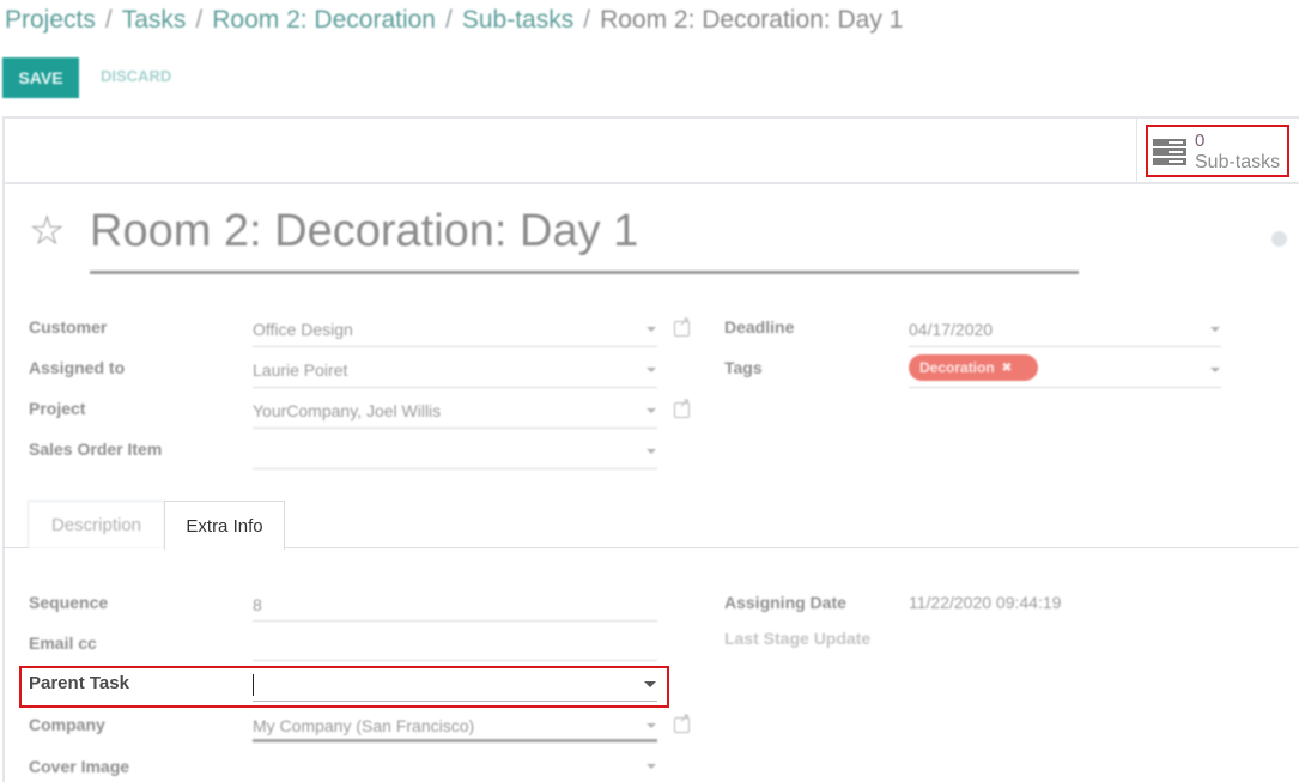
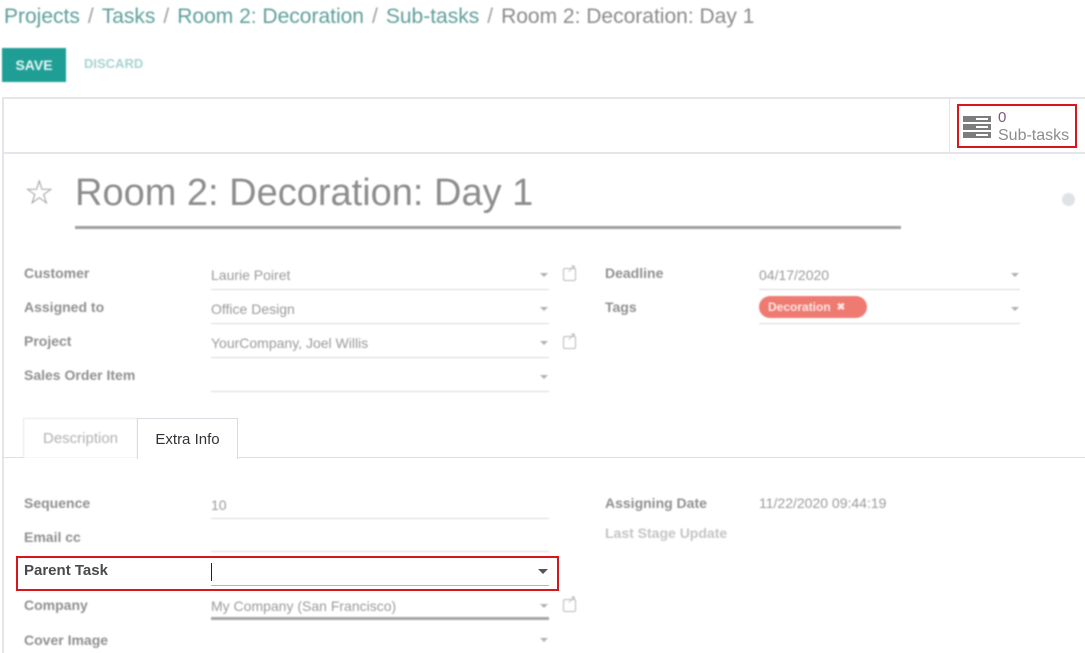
  Projects / Tasks / Room 2: Decoration / Sub-tasks / Room 2: Decoration: Day 1
  SAVE
  DISCARD
  0
  Sub-tasks
  ☆
  Room 2: Decoration: Day 1
  Customer
- Office Design
+ Laurie Poiret
  Assigned to
- Laurie Poiret
+ Office Design
  Project
  YourCompany, Joel Willis
  Sales Order Item
  Deadline
  04/17/2020
  Tags
  Decoration
  ✖
  Description
  Extra Info
  Sequence
- 8
+ 10
  Email cc
  Company
  My Company (San Francisco)
  Cover Image
  Assigning Date
  11/22/2020 09:44:19
  Last Stage Update
  Parent Task
